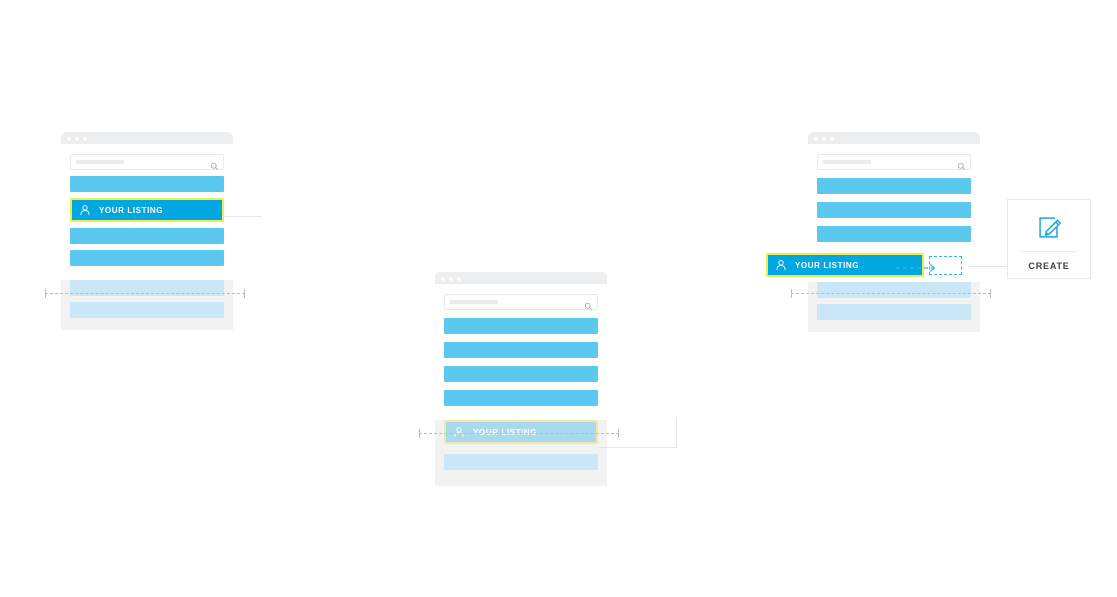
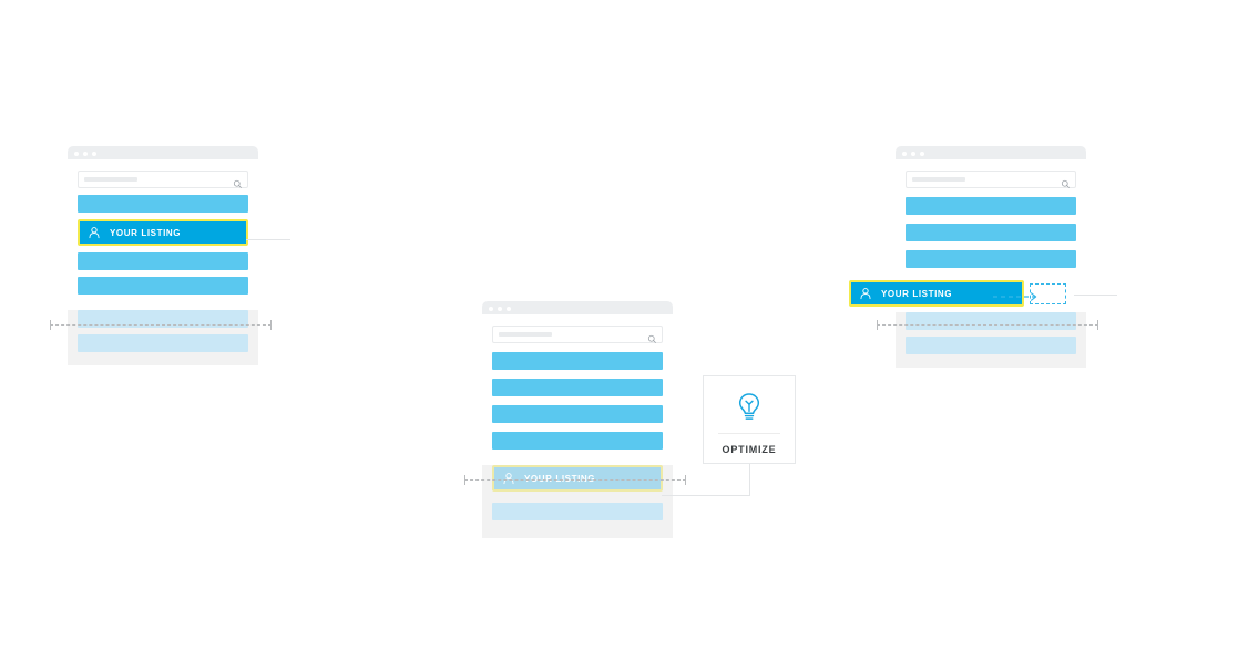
  YOUR LISTING
  YOUR LISTING
+ OPTIMIZE
  YOUR LISTING
- CREATE
